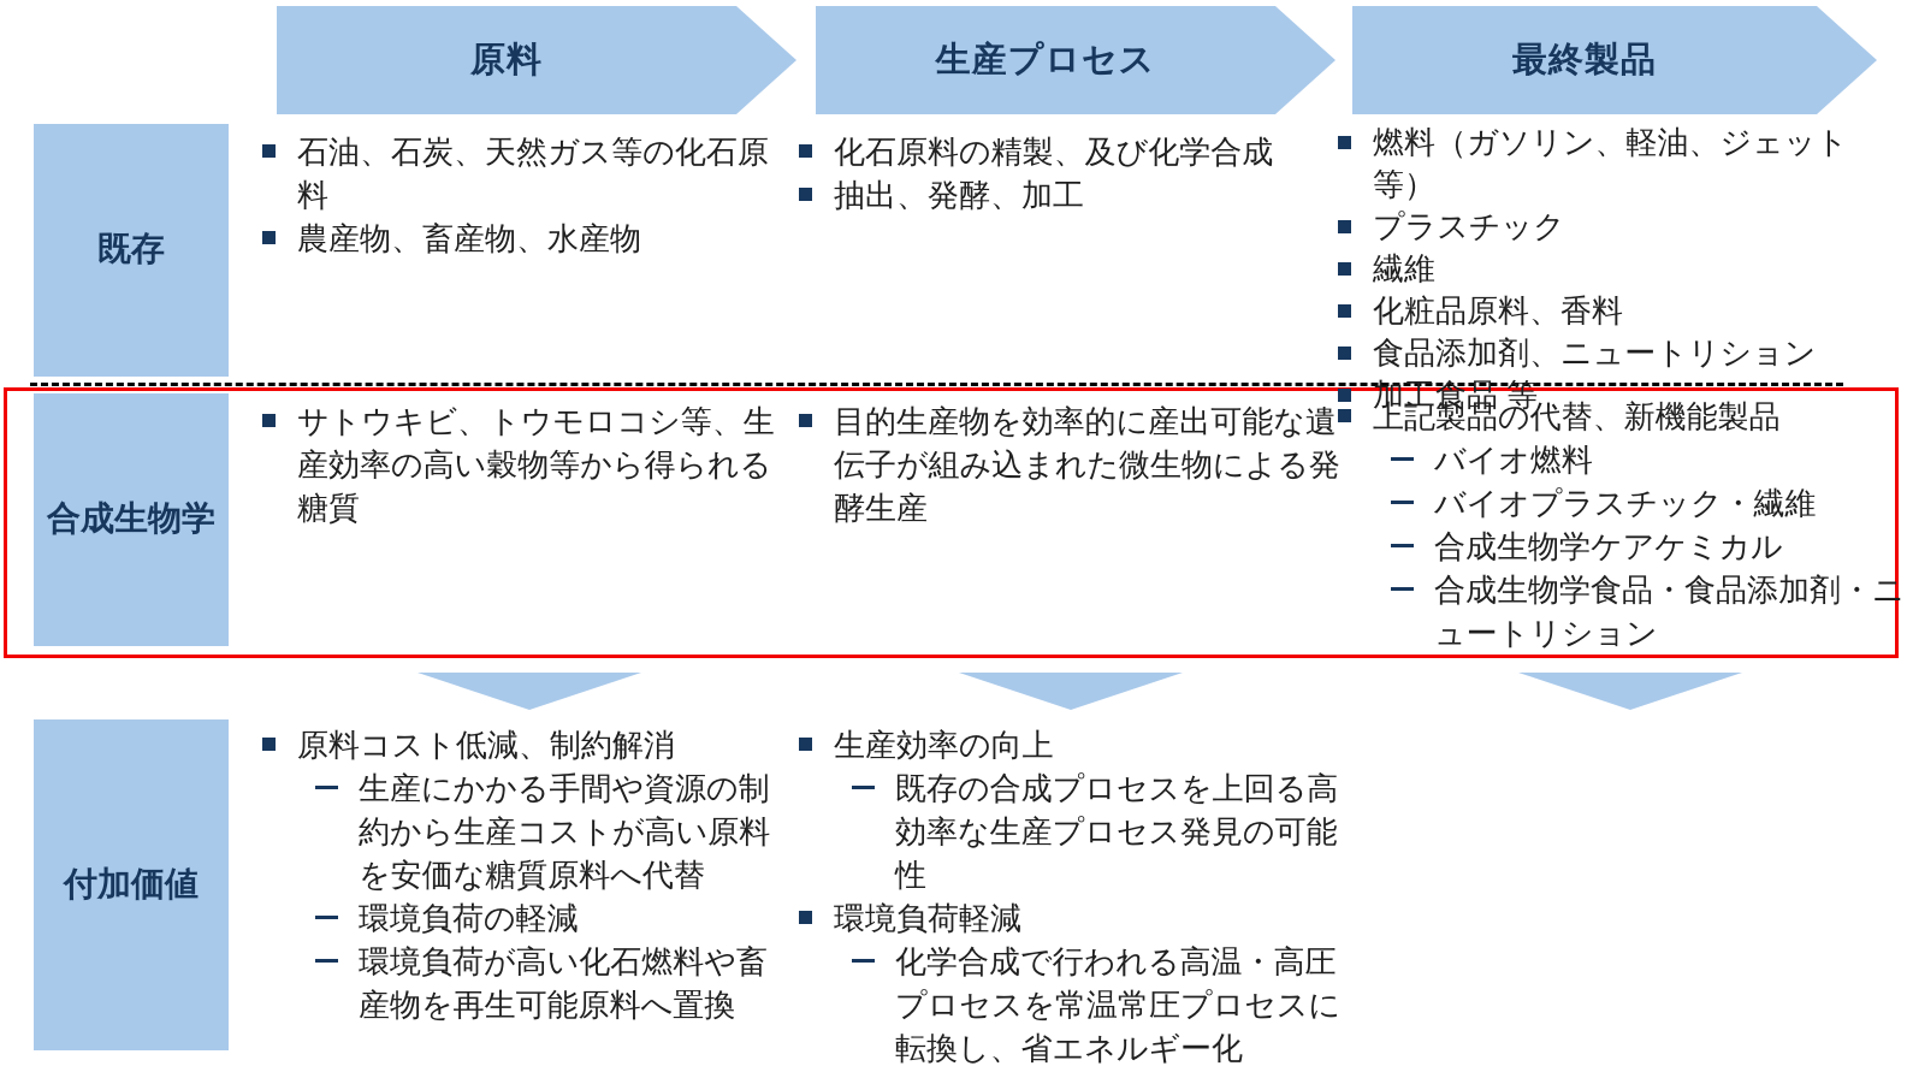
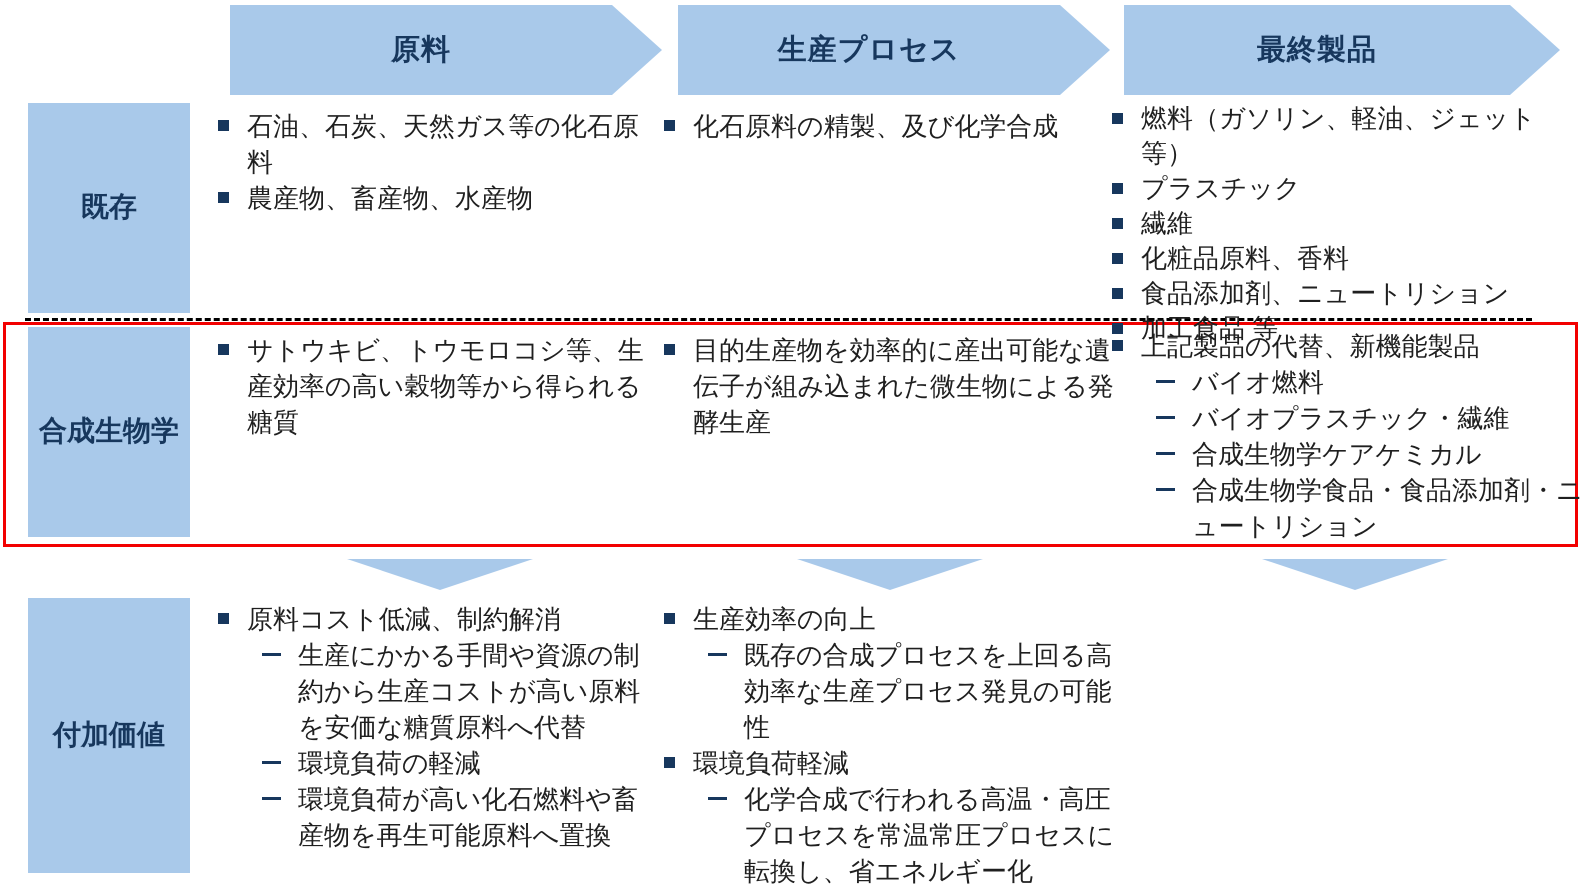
  原料
  生産プロセス
  最終製品
  既存
  合成生物学
  付加価値
  石油、石炭、天然ガス等の化石原料
  農産物、畜産物、水産物
  化石原料の精製、及び化学合成
- 抽出、発酵、加工
  燃料（ガソリン、軽油、ジェット等）
  プラスチック
  繊維
  化粧品原料、香料
  食品添加剤、ニュートリション
  加工食品 等
  サトウキビ、トウモロコシ等、生産効率の高い穀物等から得られる糖質
  目的生産物を効率的に産出可能な遺伝子が組み込まれた微生物による発酵生産
  上記製品の代替、新機能製品
  バイオ燃料
  バイオプラスチック・繊維
  合成生物学ケアケミカル
  合成生物学食品・食品添加剤・ニュートリション
  原料コスト低減、制約解消
  生産にかかる手間や資源の制約から生産コストが高い原料を安価な糖質原料へ代替
  環境負荷の軽減
  環境負荷が高い化石燃料や畜産物を再生可能原料へ置換
  生産効率の向上
  既存の合成プロセスを上回る高効率な生産プロセス発見の可能性
  環境負荷軽減
  化学合成で行われる高温・高圧プロセスを常温常圧プロセスに転換し、省エネルギー化
